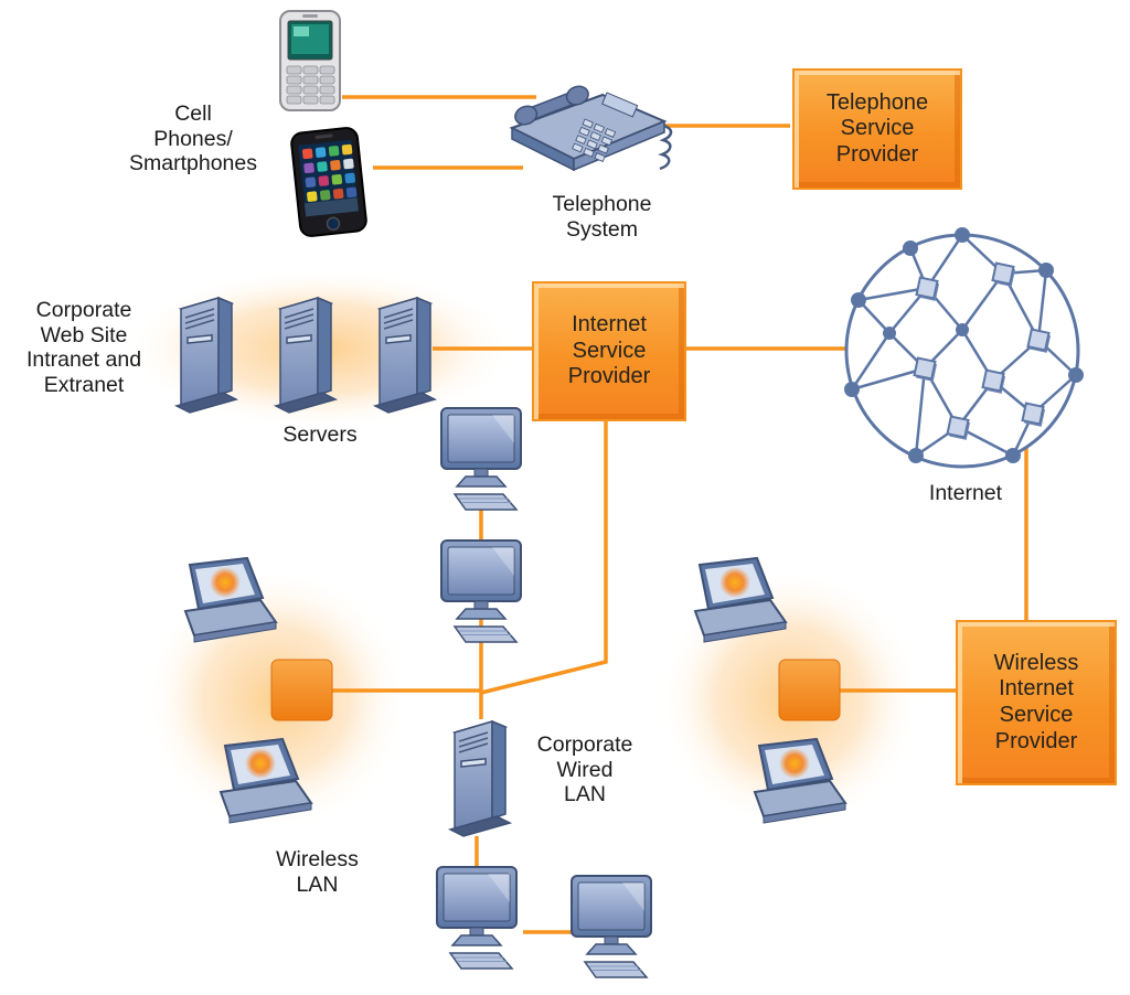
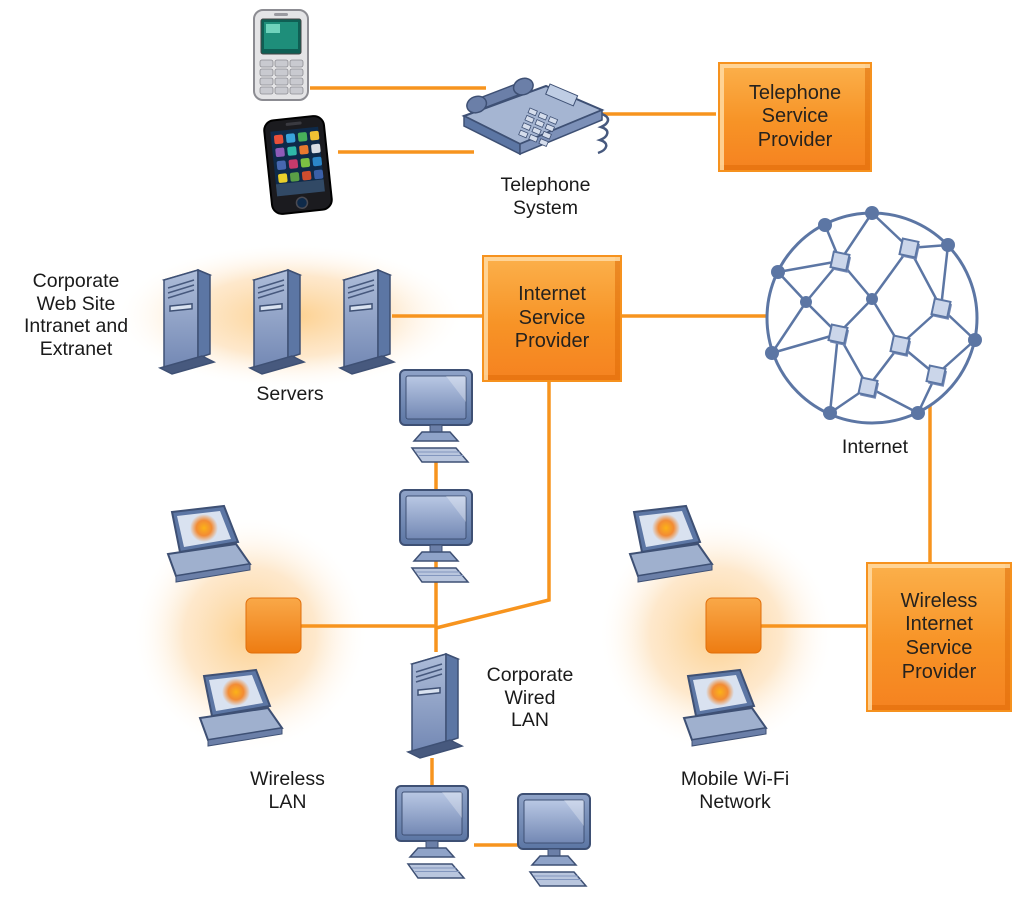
  Telephone
  Service
  Provider
  Internet
  Service
  Provider
  Wireless
  Internet
  Service
  Provider
- Cell
- Phones/
- Smartphones
  Telephone
  System
  Corporate
  Web Site
  Intranet and
  Extranet
  Servers
  Internet
  Wireless
  LAN
  Corporate
  Wired
  LAN
+ Mobile Wi-Fi
+ Network
